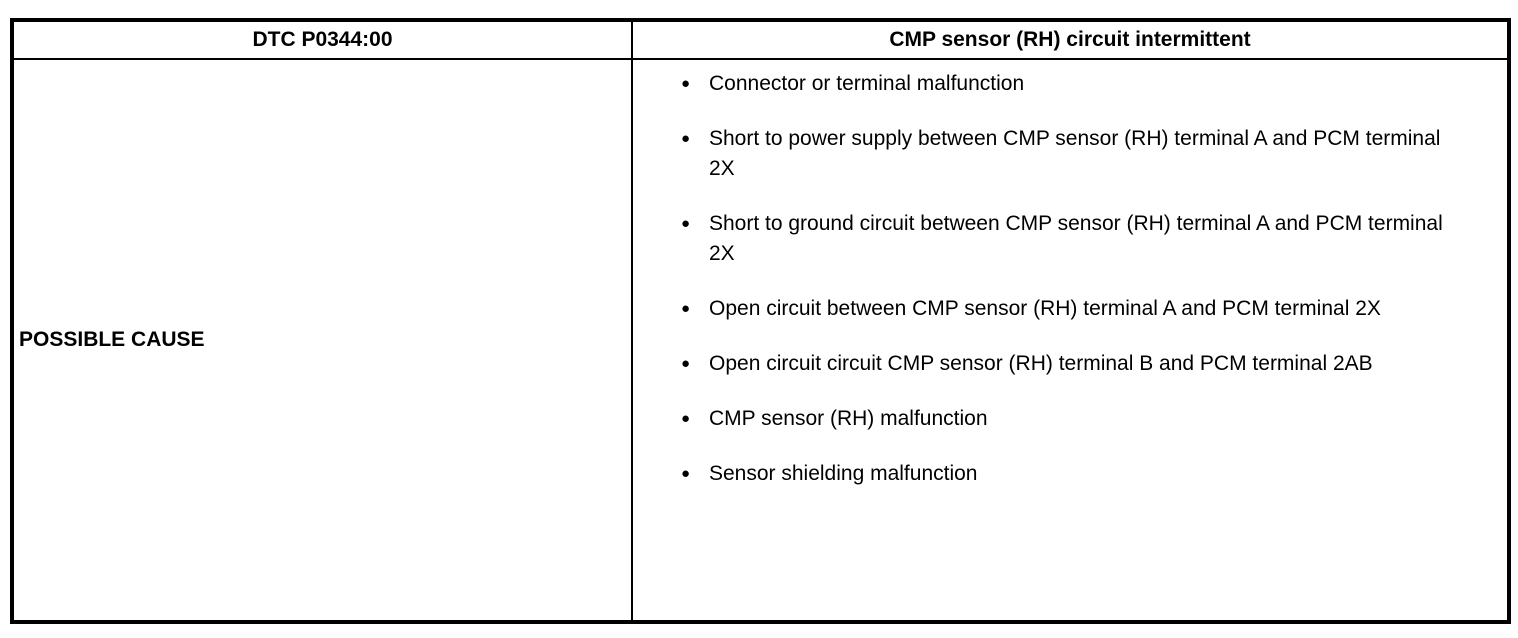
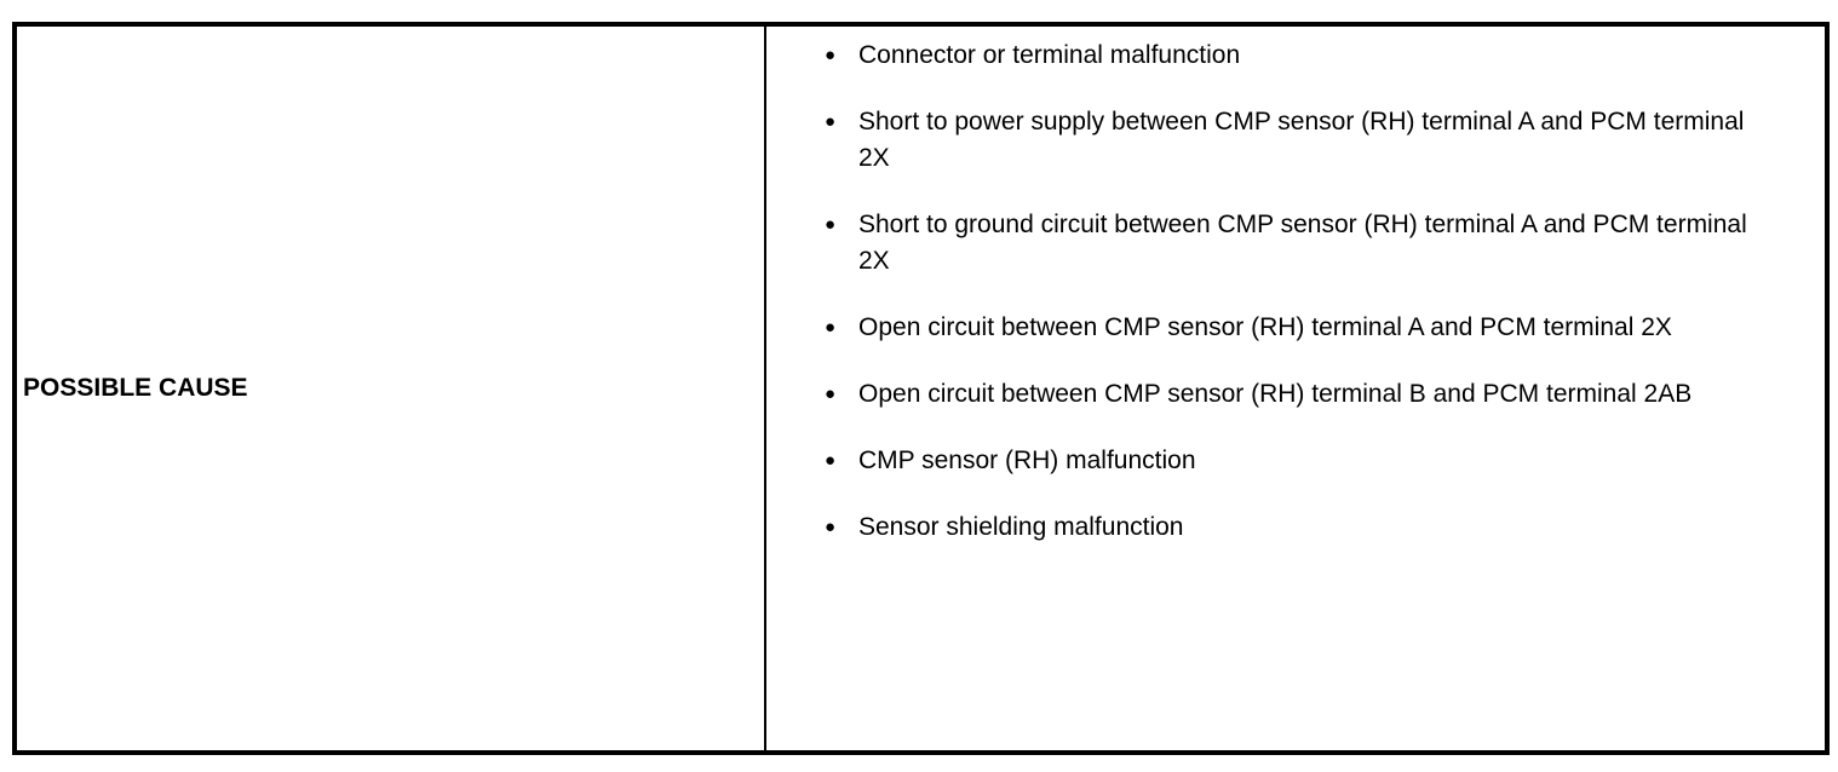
- DTC P0344:00	CMP sensor (RH) circuit intermittent
- POSSIBLE CAUSE	● Connector or terminal malfunction ● Short to power supply between CMP sensor (RH) terminal A and PCM terminal 2X ● Short to ground circuit between CMP sensor (RH) terminal A and PCM terminal 2X ● Open circuit between CMP sensor (RH) terminal A and PCM terminal 2X ● Open circuit circuit CMP sensor (RH) terminal B and PCM terminal 2AB ● CMP sensor (RH) malfunction ● Sensor shielding malfunction
+ POSSIBLE CAUSE	● Connector or terminal malfunction ● Short to power supply between CMP sensor (RH) terminal A and PCM terminal 2X ● Short to ground circuit between CMP sensor (RH) terminal A and PCM terminal 2X ● Open circuit between CMP sensor (RH) terminal A and PCM terminal 2X ● Open circuit between CMP sensor (RH) terminal B and PCM terminal 2AB ● CMP sensor (RH) malfunction ● Sensor shielding malfunction
